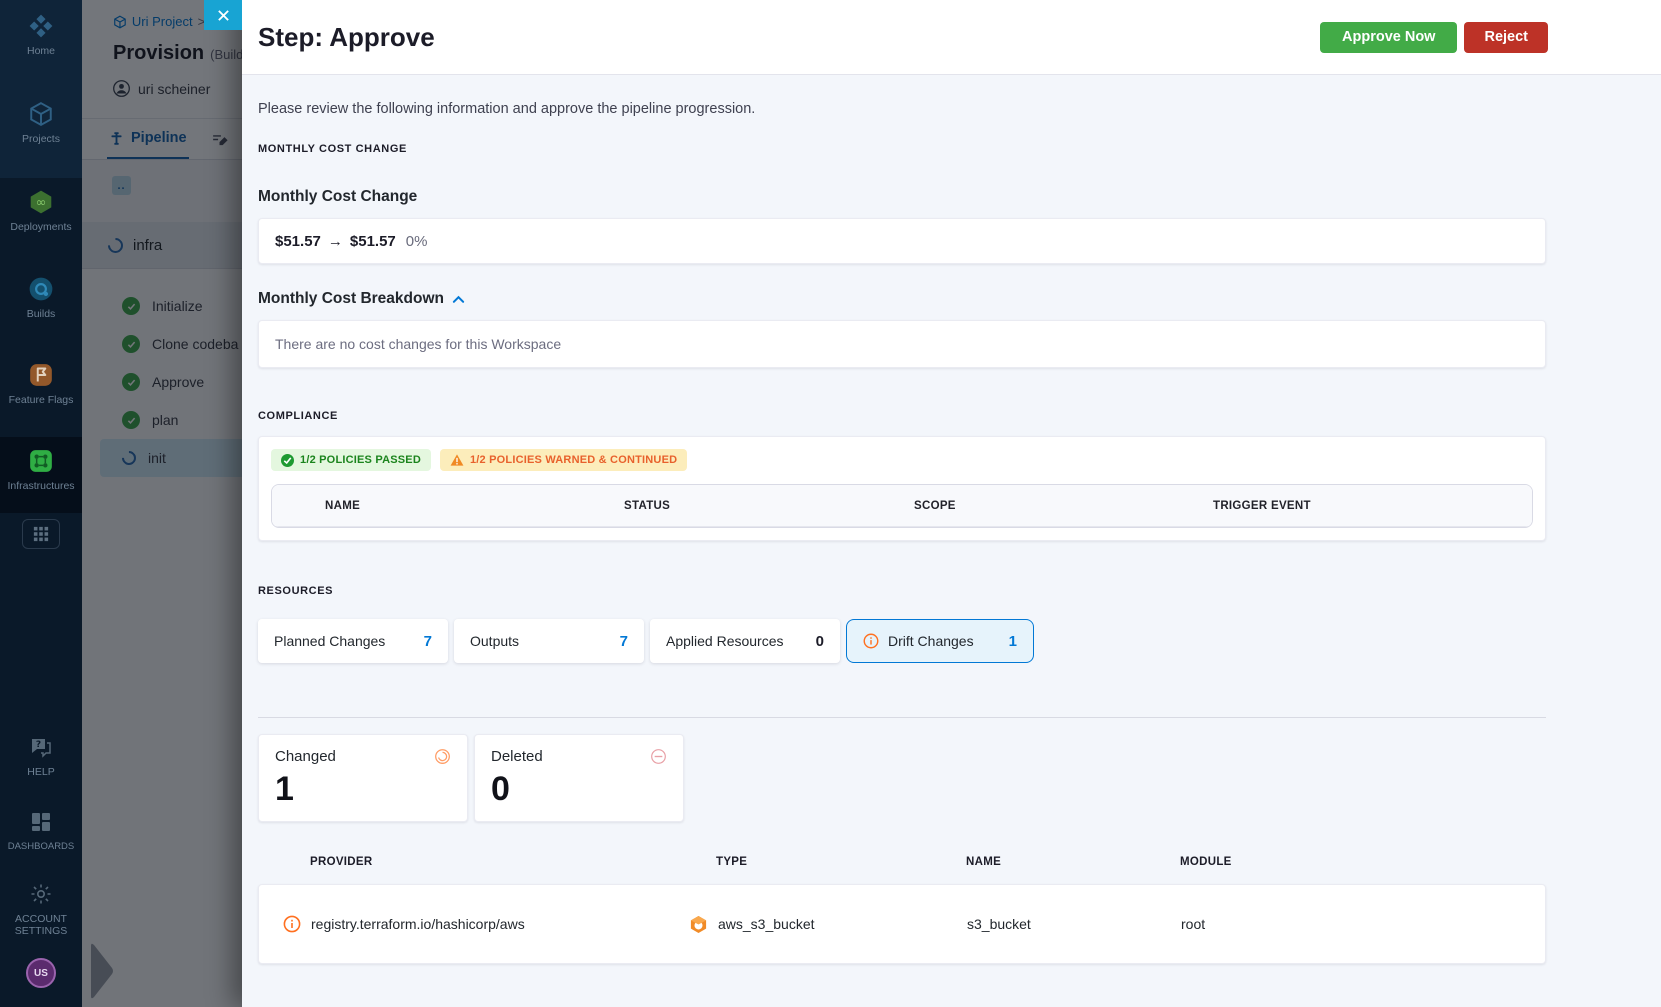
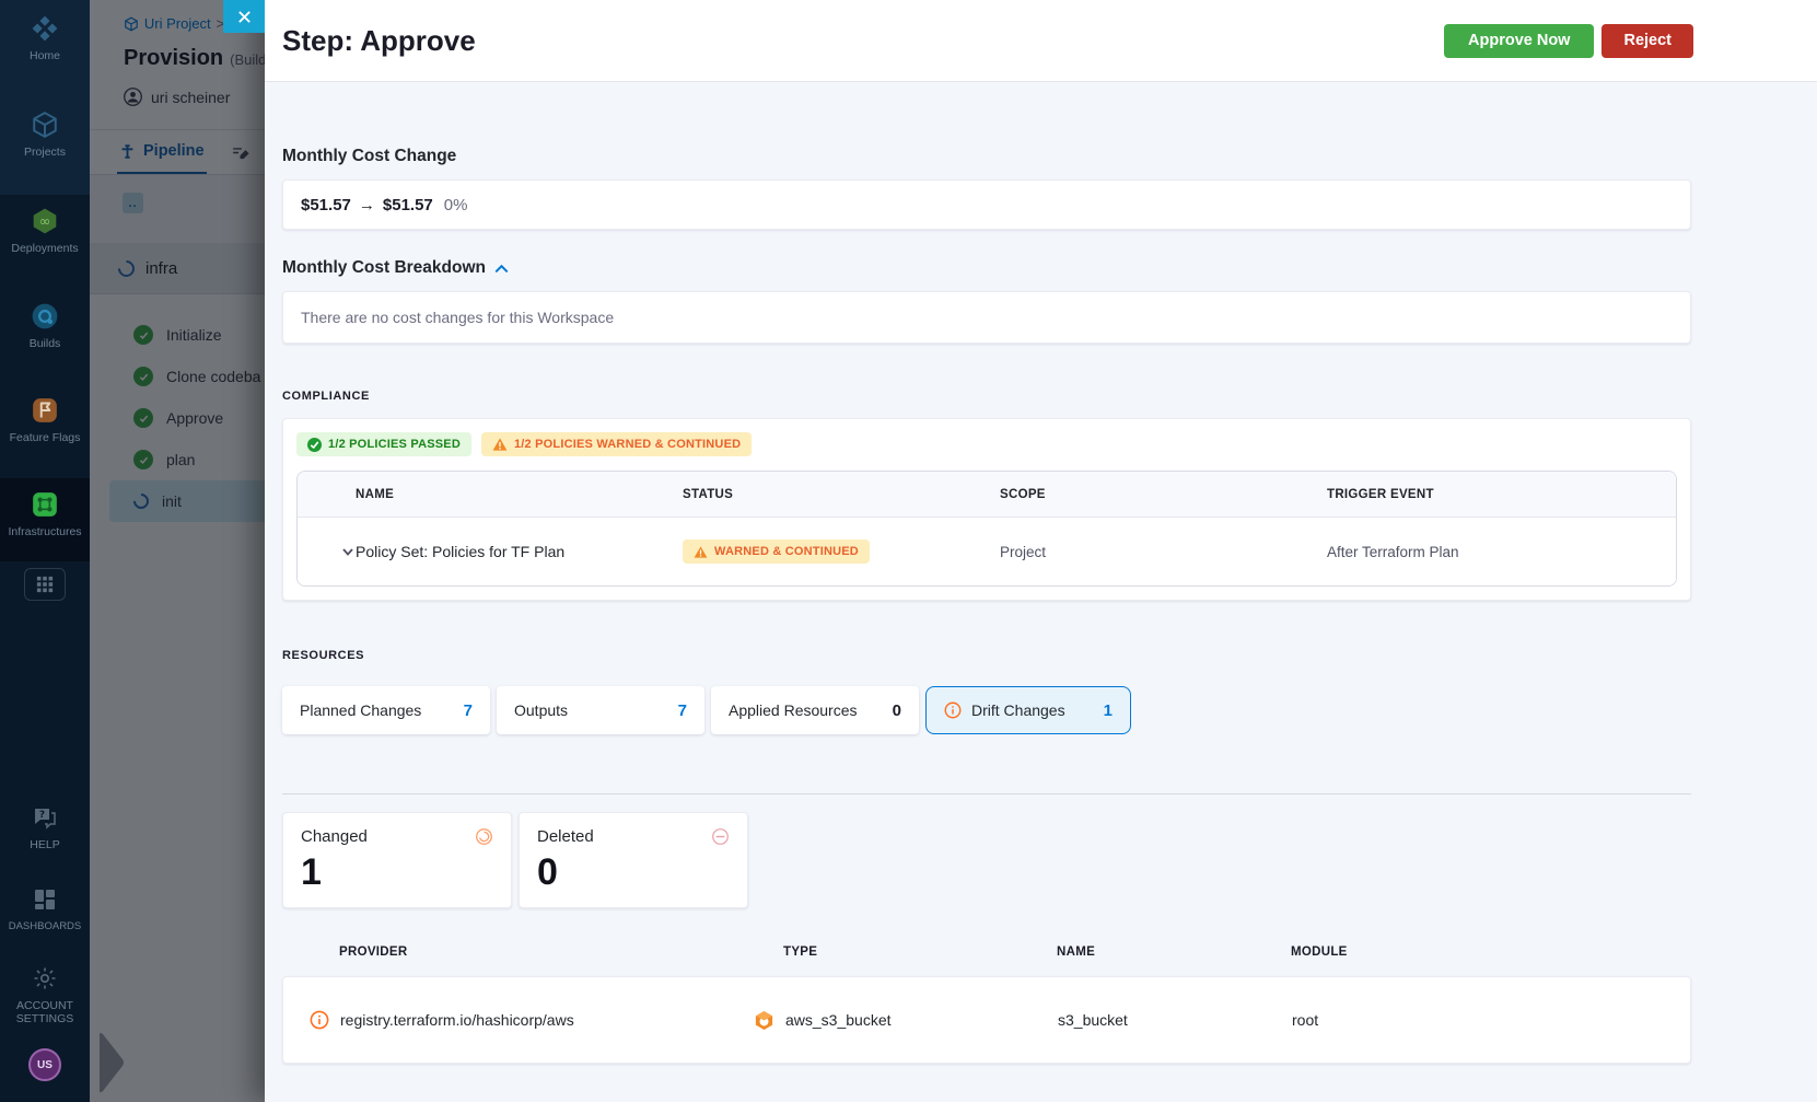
  Home
  Projects
  ∞
  Deployments
  Builds
  Feature Flags
  Infrastructures
  ?
  HELP
  DASHBOARDS
  ACCOUNT SETTINGS
  US
  Uri Project
  >
  Provision (Build
  uri scheiner
  Pipeline
  ..
  infra
  Initialize
  Clone codeba
  Approve
  plan
  init
  Step: Approve
  Approve Now
  Reject
- Please review the following information and approve the pipeline progression.
- MONTHLY COST CHANGE
  Monthly Cost Change
  $51.57
  →
  $51.57
  0%
  Monthly Cost Breakdown
  There are no cost changes for this Workspace
  COMPLIANCE
  1/2 POLICIES PASSED
  1/2 POLICIES WARNED & CONTINUED
  NAME
  STATUS
  SCOPE
  TRIGGER EVENT
+ Policy Set: Policies for TF Plan
+ WARNED & CONTINUED
+ Project
+ After Terraform Plan
  RESOURCES
  Planned Changes
  7
  Outputs
  7
  Applied Resources
  0
  Drift Changes
  1
  Changed
  1
  Deleted
  0
  PROVIDER
  TYPE
  NAME
  MODULE
  registry.terraform.io/hashicorp/aws
  aws_s3_bucket
  s3_bucket
  root
